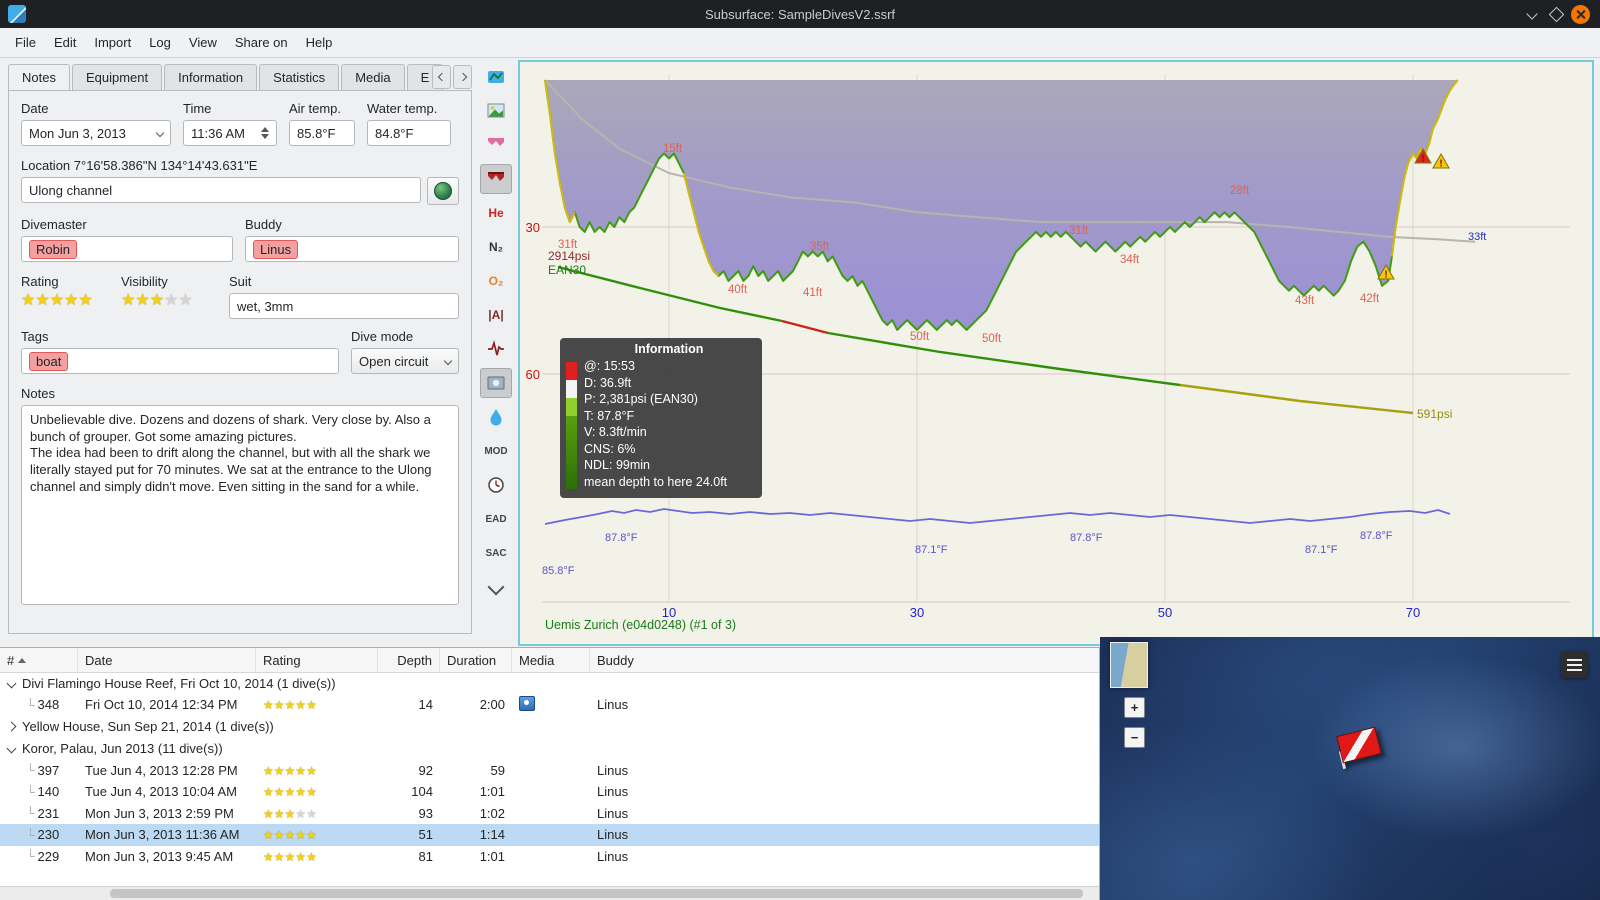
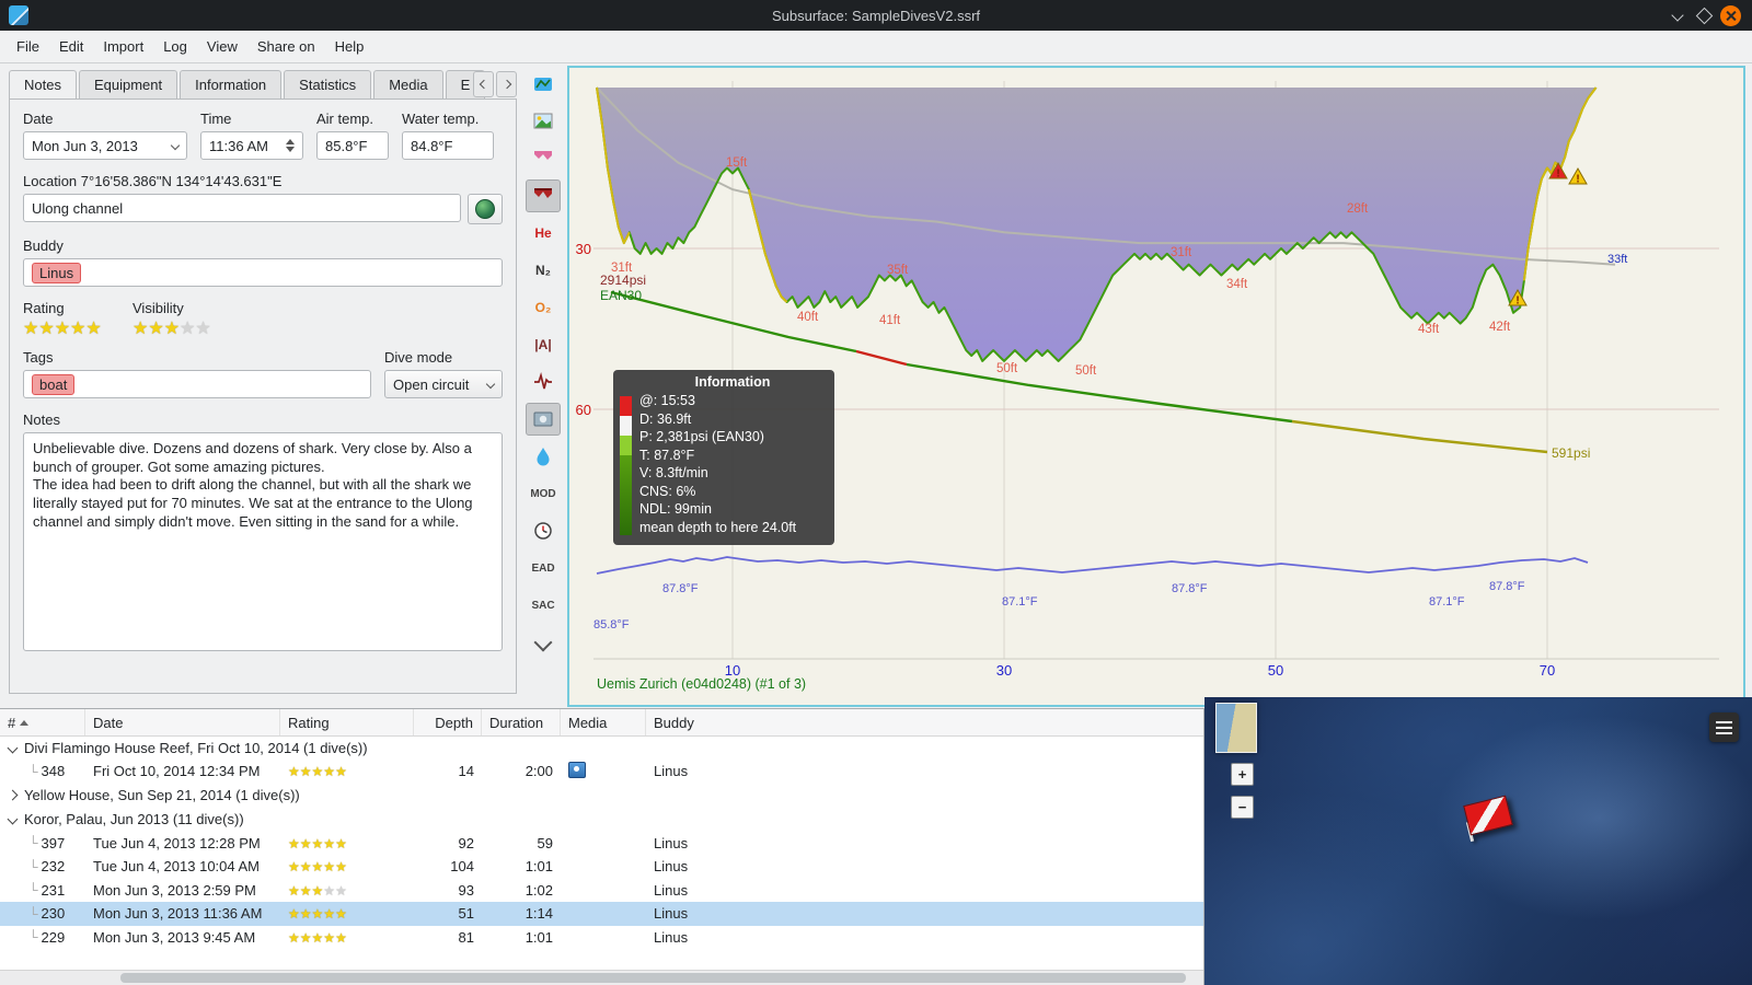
  Subsurface: SampleDivesV2.ssrf
  File
  Edit
  Import
  Log
  View
  Share on
  Help
  Notes
  Equipment
  Information
  Statistics
  Media
  E
  Date
  Mon Jun 3, 2013
  Time
  11:36 AM
  Air temp.
  85.8°F
  Water temp.
  84.8°F
  Location 7°16'58.386"N 134°14'43.631"E
  Ulong channel
- Divemaster
- Robin
  Buddy
  Linus
  Rating
  ★★★★★
  Visibility
  ★★★★★
- Suit
- wet, 3mm
  Tags
  boat
  Dive mode
  Open circuit
  Notes
  He
  N₂
  O₂
  |A|
  MOD
  EAD
  SAC
  30
  60
  10
  30
  50
  70
  33ft
  15ft
  31ft
  40ft
  41ft
  35ft
  50ft
  50ft
  31ft
  34ft
  28ft
  43ft
  42ft
  2914psi
  EAN30
  591psi
  85.8°F
  87.8°F
  87.1°F
  87.8°F
  87.1°F
  87.8°F
  Uemis Zurich (e04d0248) (#1 of 3)
  !
  !
  !
  Information
  @: 15:53
  D: 36.9ft
  P: 2,381psi (EAN30)
  T: 87.8°F
  V: 8.3ft/min
  CNS: 6%
  NDL: 99min
  mean depth to here 24.0ft
  #
  Date
  Rating
  Depth
  Duration
  Media
  Buddy
  Divi Flamingo House Reef, Fri Oct 10, 2014 (1 dive(s))
  └
  348
  Fri Oct 10, 2014 12:34 PM
  ★★★★★
  14
  2:00
  Linus
  Yellow House, Sun Sep 21, 2014 (1 dive(s))
  Koror, Palau, Jun 2013 (11 dive(s))
  └
  397
  Tue Jun 4, 2013 12:28 PM
  ★★★★★
  92
  59
  Linus
  └
- 140
+ 232
  Tue Jun 4, 2013 10:04 AM
  ★★★★★
  104
  1:01
  Linus
  └
  231
  Mon Jun 3, 2013 2:59 PM
  ★★★★★
  93
  1:02
  Linus
  └
  230
  Mon Jun 3, 2013 11:36 AM
  ★★★★★
  51
  1:14
  Linus
  └
  229
  Mon Jun 3, 2013 9:45 AM
  ★★★★★
  81
  1:01
  Linus
  +
  −
